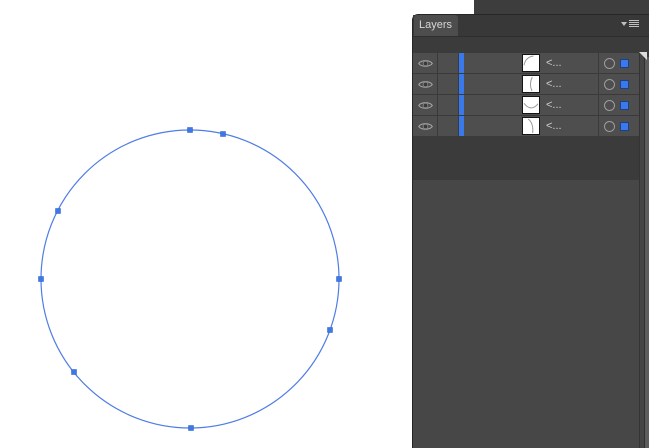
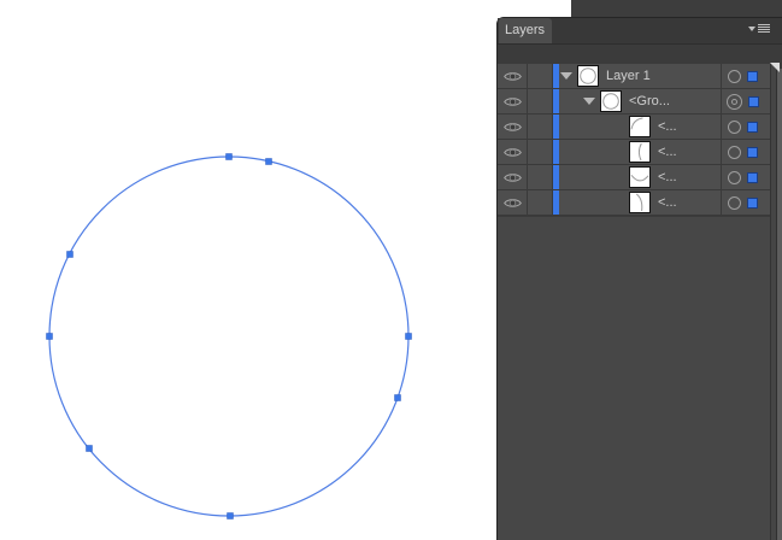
  Layers
+ Layer 1
+ <Gro...
  <...
  <...
  <...
  <...
